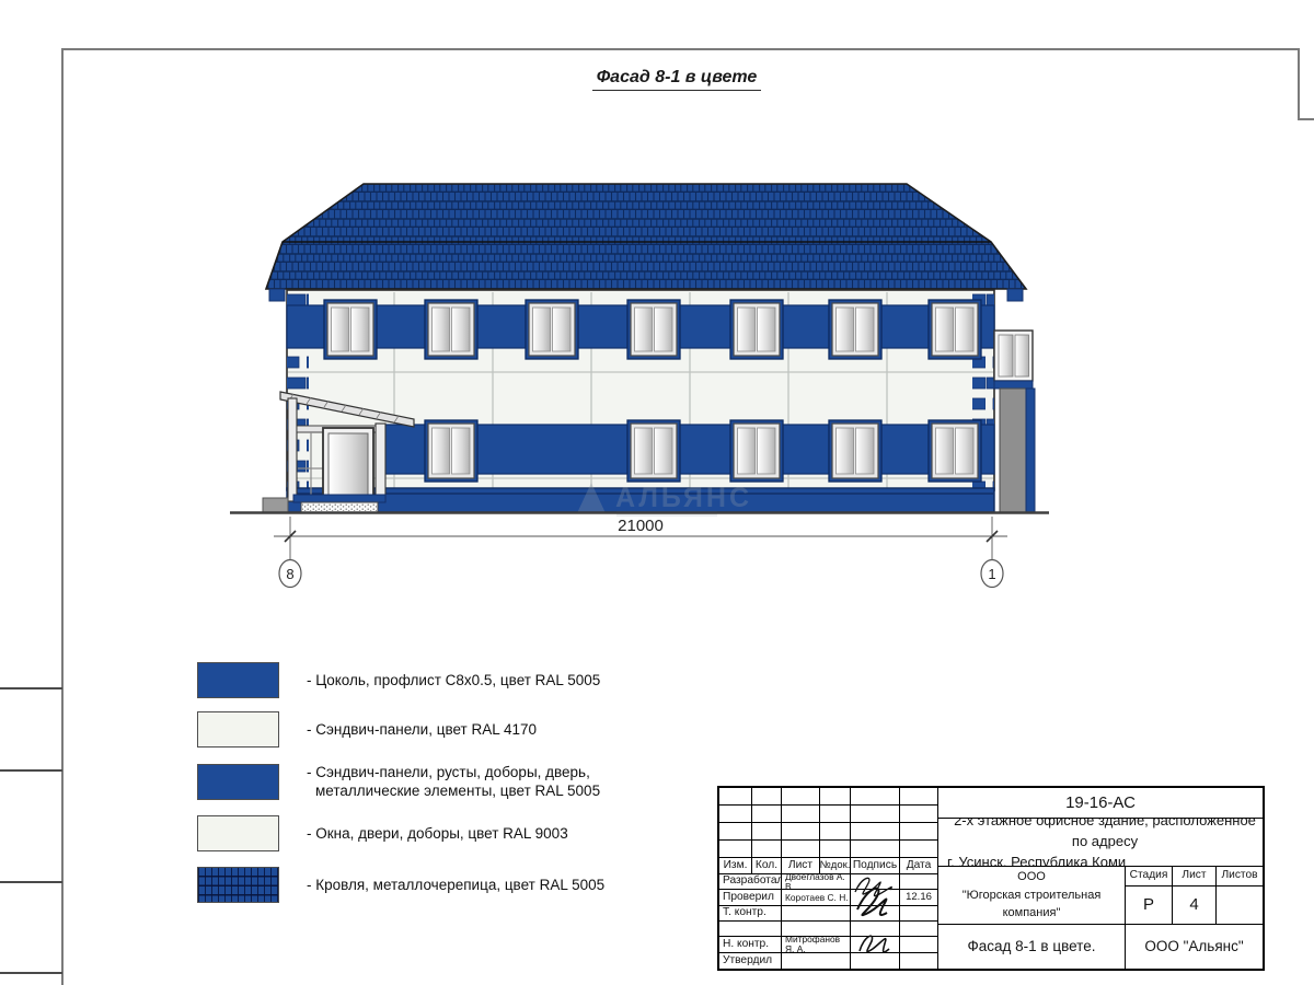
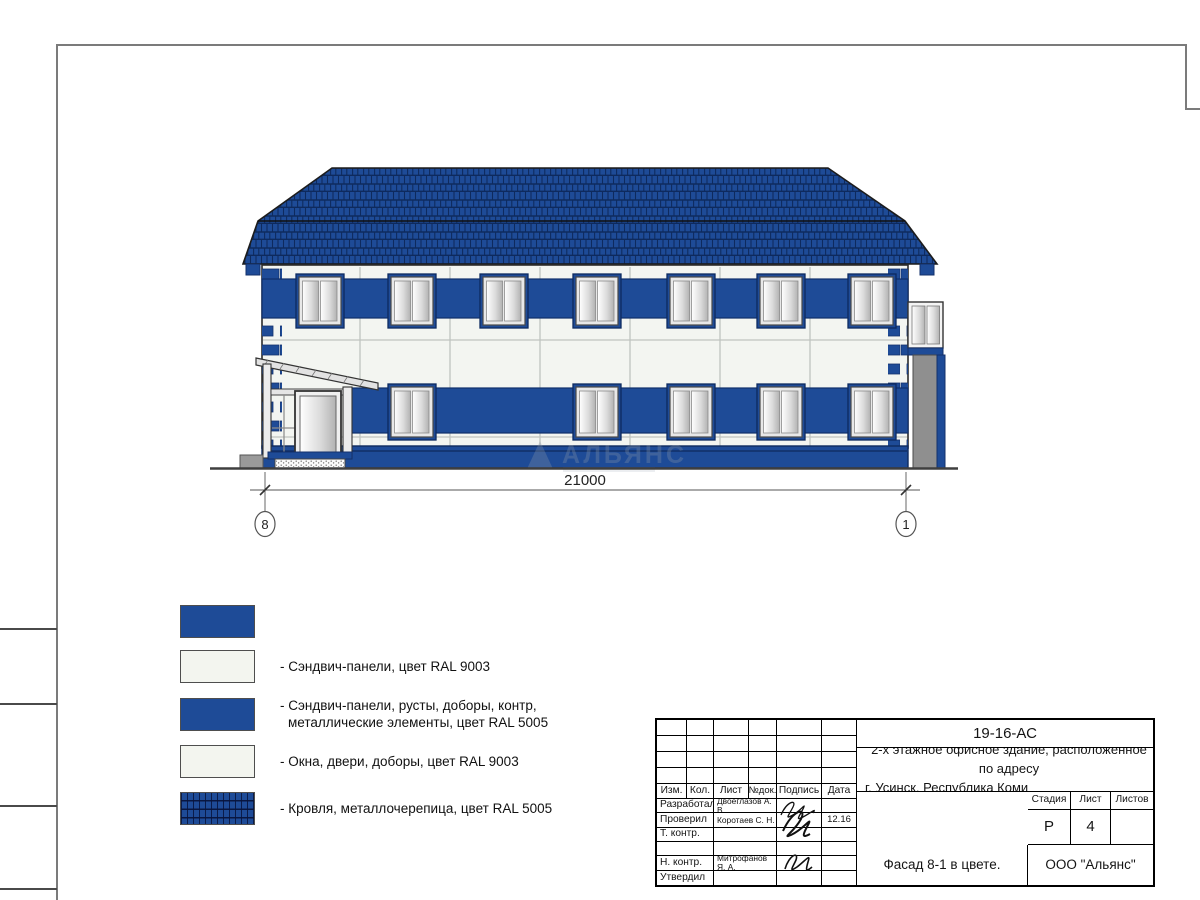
  АЛЬЯНС
  21000
  8
  1
- Фасад 8-1 в цвете
- - Цоколь, профлист С8х0.5, цвет RAL 5005
- - Сэндвич-панели, цвет RAL 4170
+ - Сэндвич-панели, цвет RAL 9003
- - Сэндвич-панели, русты, доборы, дверь,
+ - Сэндвич-панели, русты, доборы, контр,
  металлические элементы, цвет RAL 5005
  - Окна, двери, доборы, цвет RAL 9003
  - Кровля, металлочерепица, цвет RAL 5005
  Изм.
  Кол.
  Лист
  №док.
  Подпись
  Дата
  Разработал
  Двоеглазов А. В.
  Проверил
  Коротаев С. Н.
  12.16
  Т. контр.
  Н. контр.
  Митрофанов Я. А.
  Утвердил
  19-16-АС
  2-х этажное офисное здание, расположенное по адресу
  г. Усинск, Республика Коми
- ООО
- "Югорская строительная компания"
  Стадия
  Лист
  Листов
  Р
  4
  Фасад 8-1 в цвете.
  ООО "Альянс"
